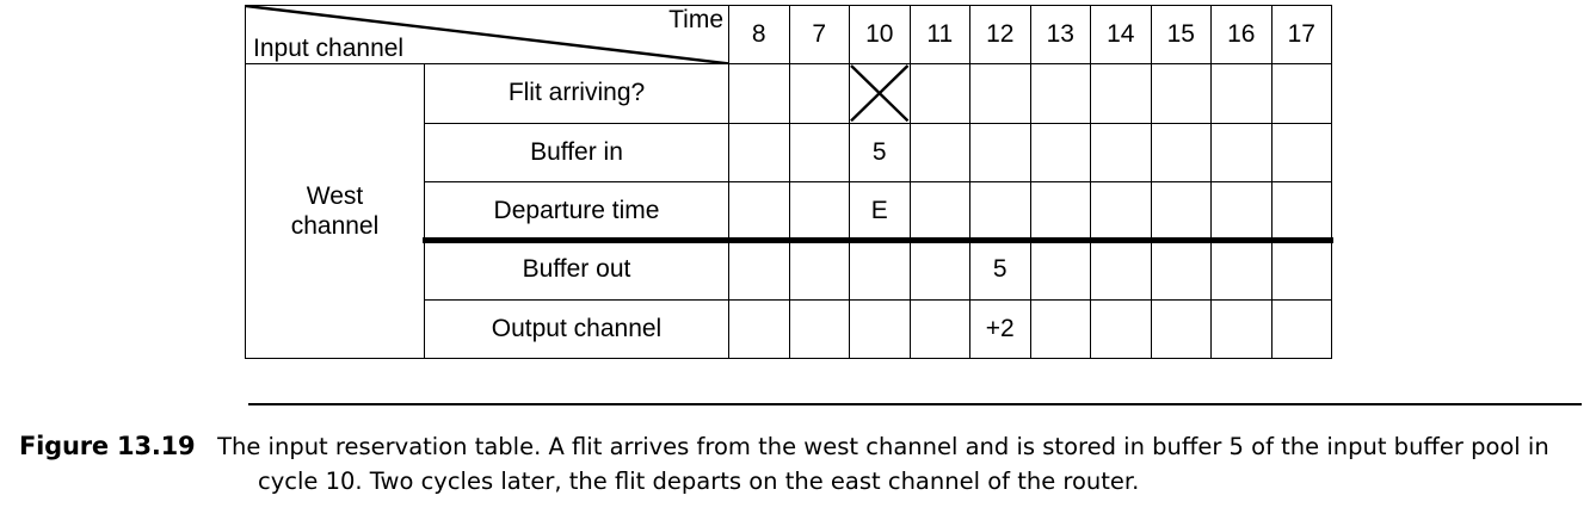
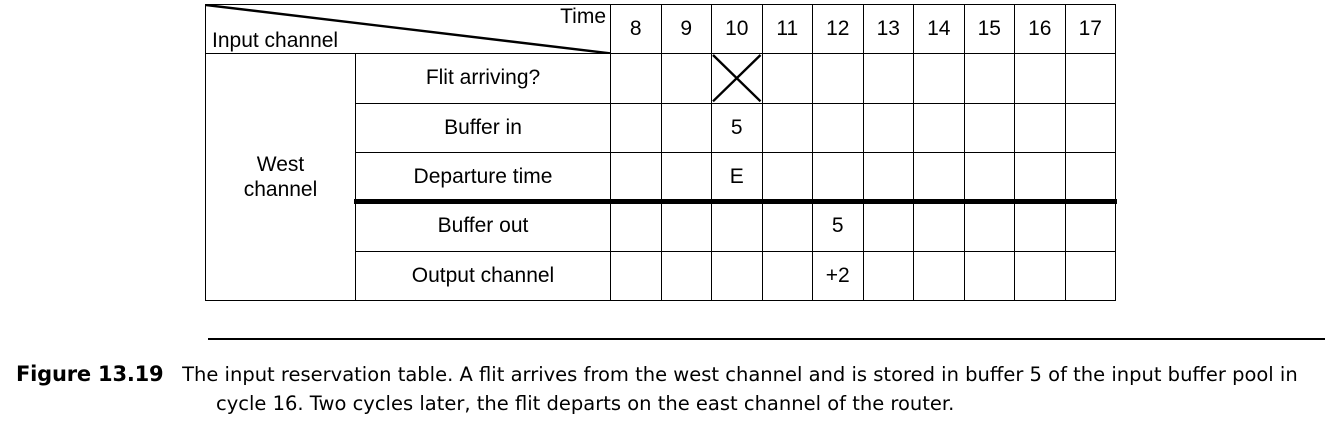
- Time Input channel	8	7	10	11	12	13	14	15	16	17
+ Time Input channel	8	9	10	11	12	13	14	15	16	17
  West channel	Flit arriving?
  Buffer in			5
  Departure time			E
  Buffer out					5
  Output channel					+2
- Figure 13.19 The input reservation table. A flit arrives from the west channel and is stored in buffer 5 of the input buffer pool in cycle 10. Two cycles later, the flit departs on the east channel of the router.
+ Figure 13.19 The input reservation table. A flit arrives from the west channel and is stored in buffer 5 of the input buffer pool in cycle 16. Two cycles later, the flit departs on the east channel of the router.
